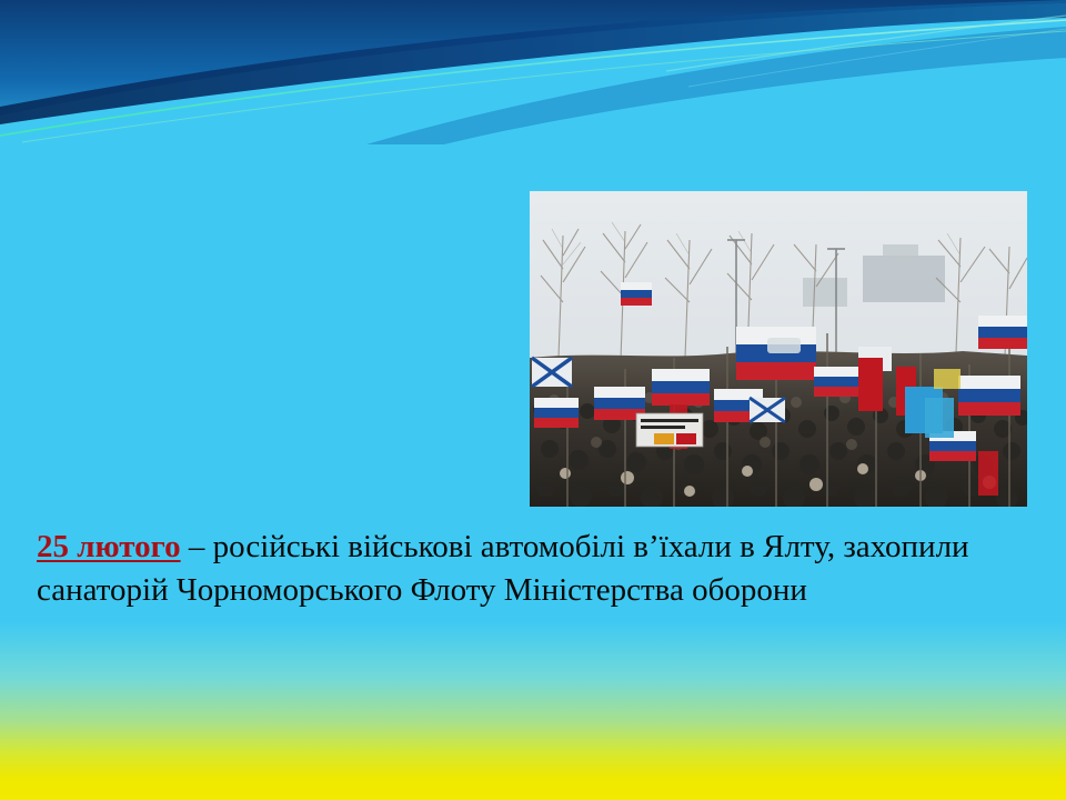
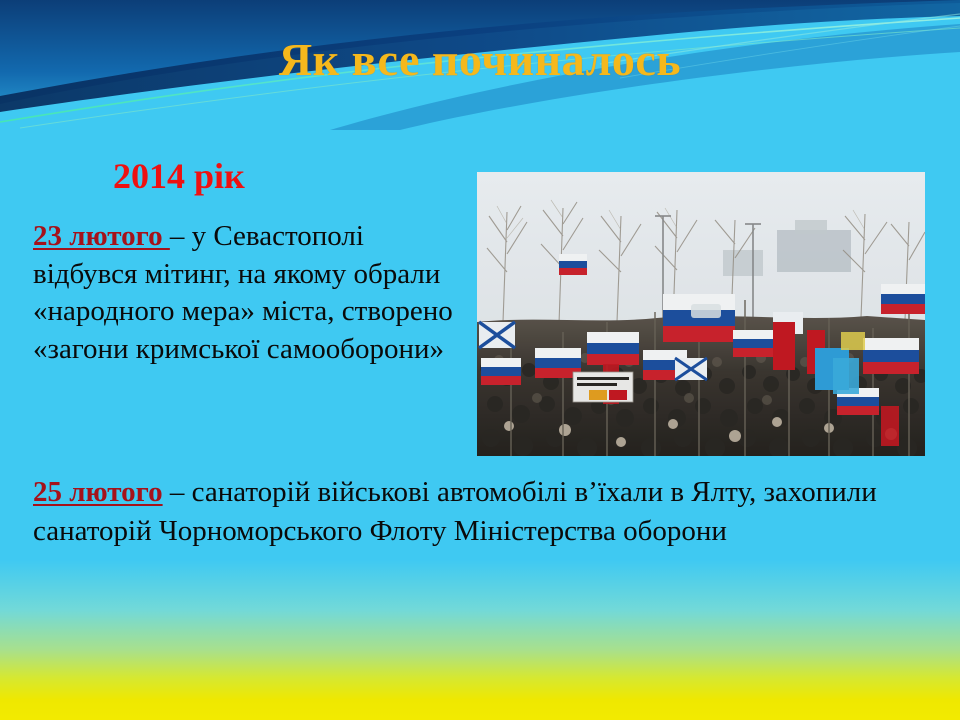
+ Як все починалось
+ 2014 рік
+ 23 лютого – у Севастополі відбувся мітинг, на якому обрали «народного мера» міста, створено «загони кримської самооборони»
- 25 лютого – російські військові автомобілі в’їхали в Ялту, захопили санаторій Чорноморського Флоту Міністерства оборони
+ 25 лютого – санаторій військові автомобілі в’їхали в Ялту, захопили санаторій Чорноморського Флоту Міністерства оборони
